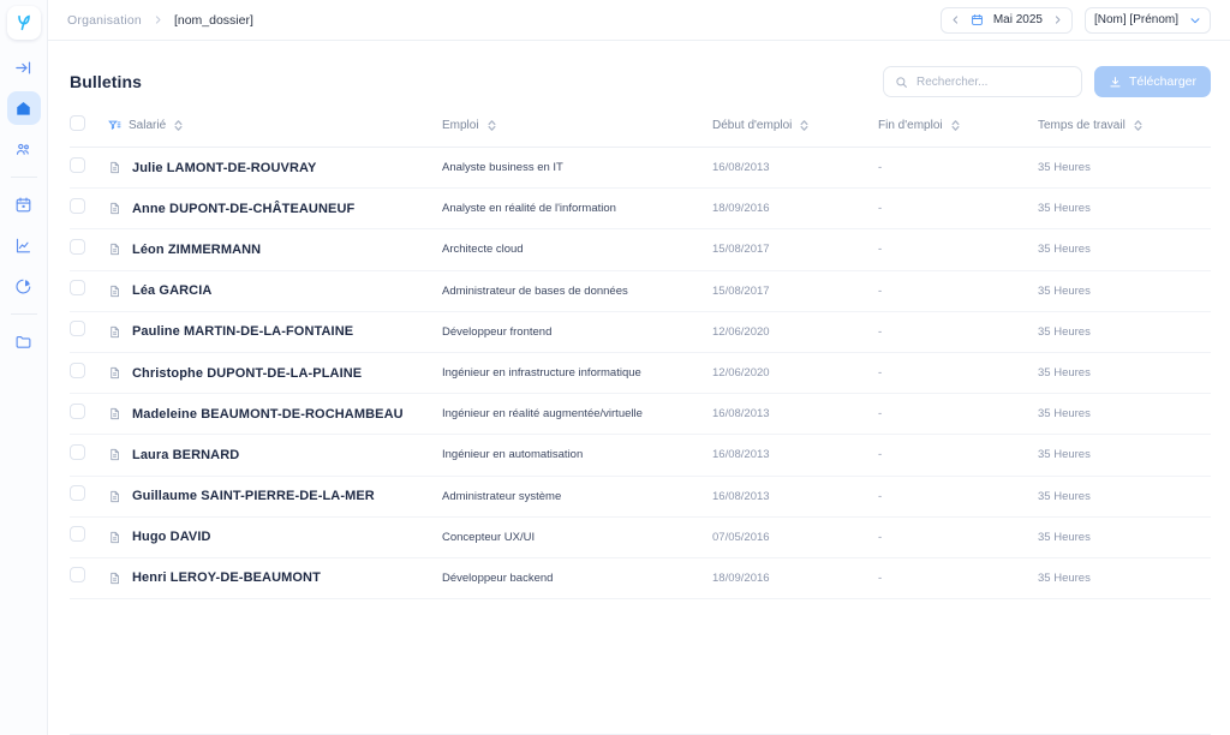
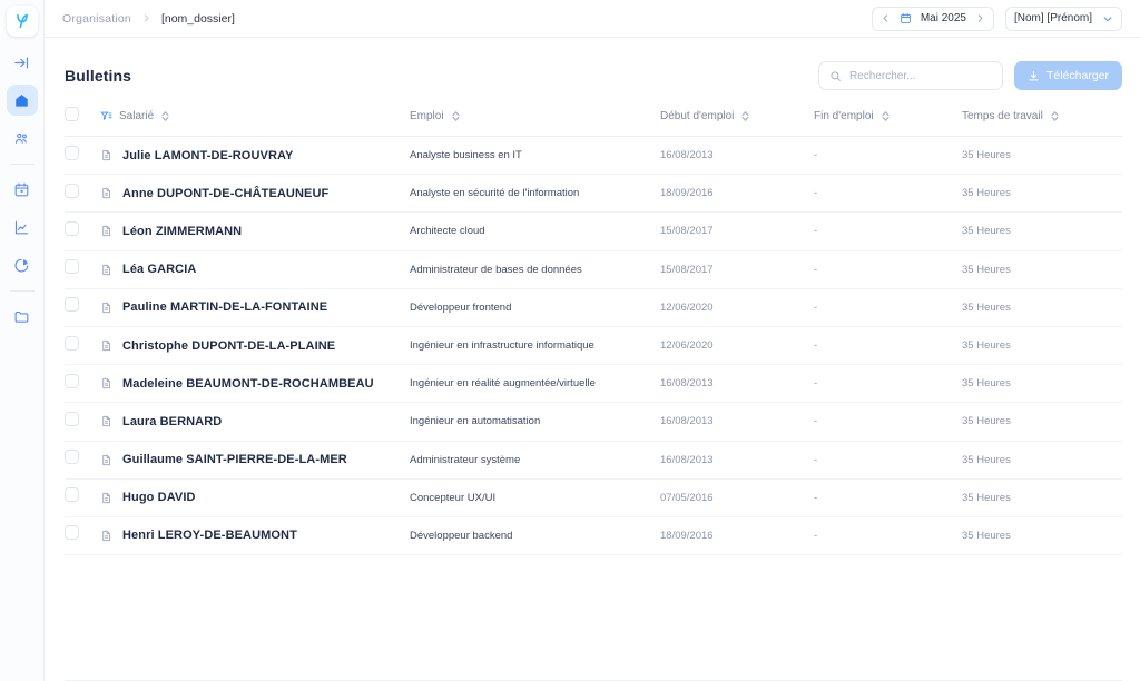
  Organisation
  [nom_dossier]
  Mai 2025
  [Nom] [Prénom]
  Bulletins
  Rechercher...
  Télécharger
  	Salarié	Emploi	Début d'emploi	Fin d'emploi	Temps de travail
  	Julie LAMONT-DE-ROUVRAY	Analyste business en IT	16/08/2013	-	35 Heures
- 	Anne DUPONT-DE-CHÂTEAUNEUF	Analyste en réalité de l'information	18/09/2016	-	35 Heures
+ 	Anne DUPONT-DE-CHÂTEAUNEUF	Analyste en sécurité de l'information	18/09/2016	-	35 Heures
  	Léon ZIMMERMANN	Architecte cloud	15/08/2017	-	35 Heures
  	Léa GARCIA	Administrateur de bases de données	15/08/2017	-	35 Heures
  	Pauline MARTIN-DE-LA-FONTAINE	Développeur frontend	12/06/2020	-	35 Heures
  	Christophe DUPONT-DE-LA-PLAINE	Ingénieur en infrastructure informatique	12/06/2020	-	35 Heures
  	Madeleine BEAUMONT-DE-ROCHAMBEAU	Ingénieur en réalité augmentée/virtuelle	16/08/2013	-	35 Heures
  	Laura BERNARD	Ingénieur en automatisation	16/08/2013	-	35 Heures
  	Guillaume SAINT-PIERRE-DE-LA-MER	Administrateur système	16/08/2013	-	35 Heures
  	Hugo DAVID	Concepteur UX/UI	07/05/2016	-	35 Heures
  	Henri LEROY-DE-BEAUMONT	Développeur backend	18/09/2016	-	35 Heures
